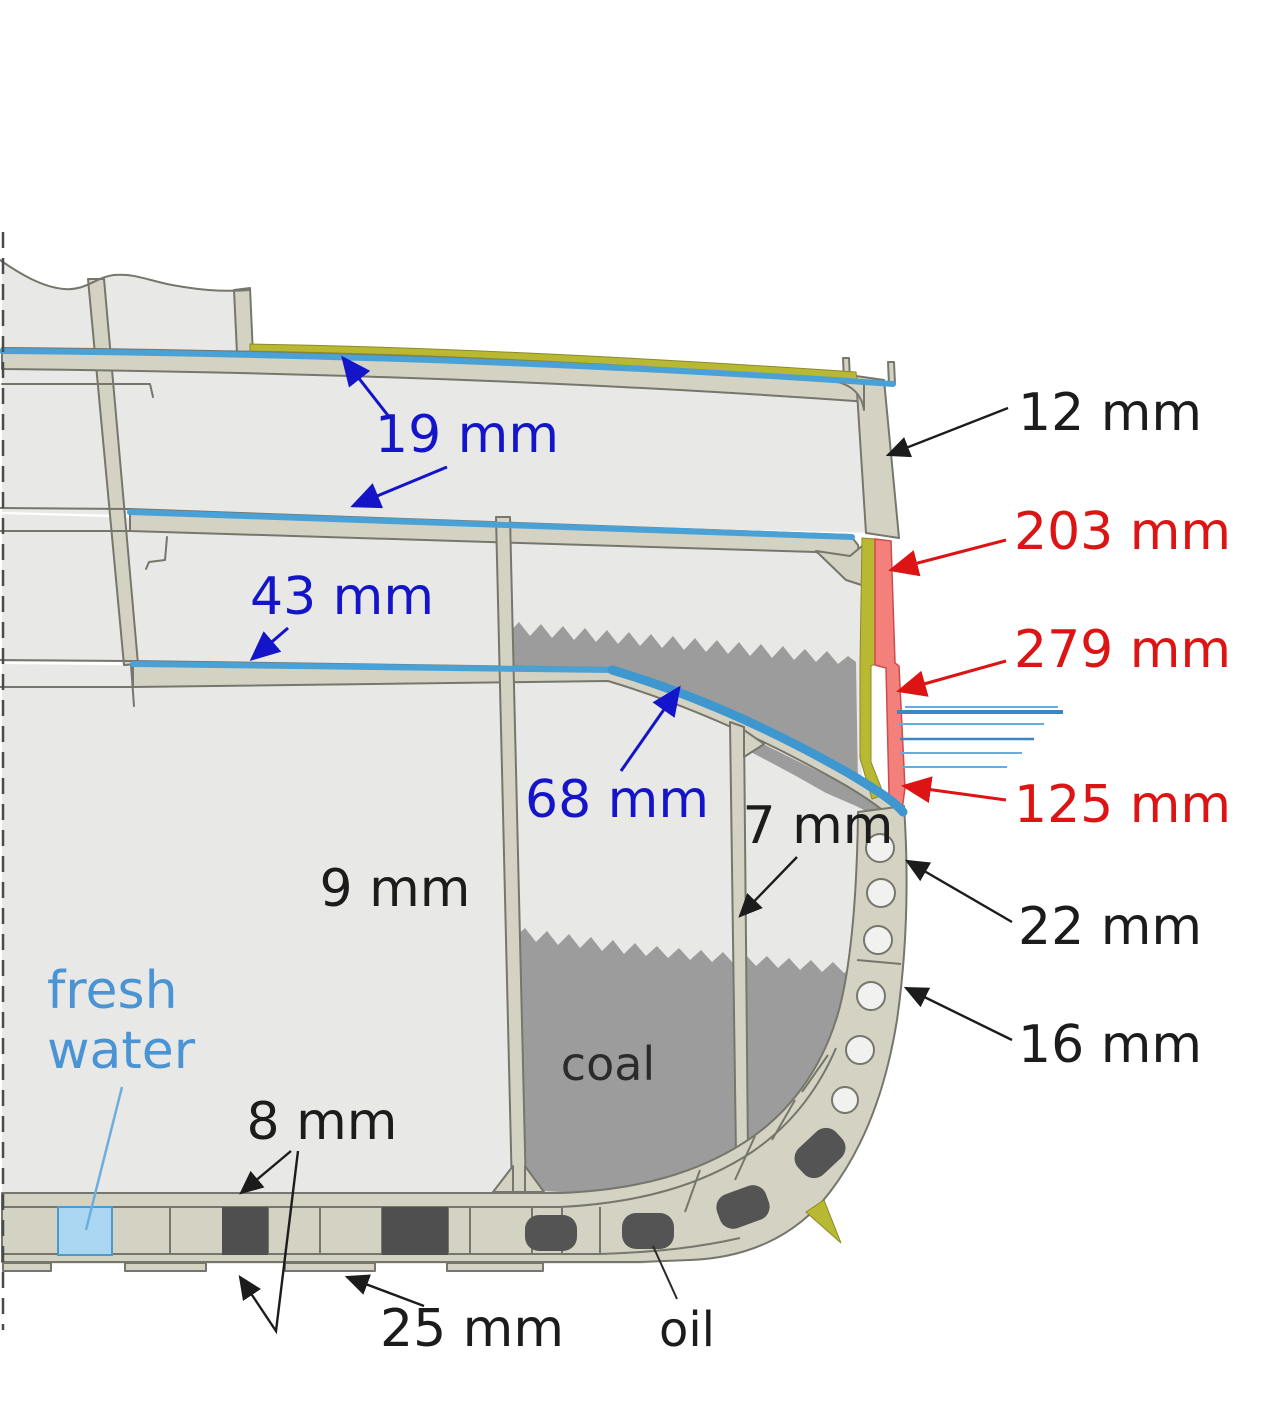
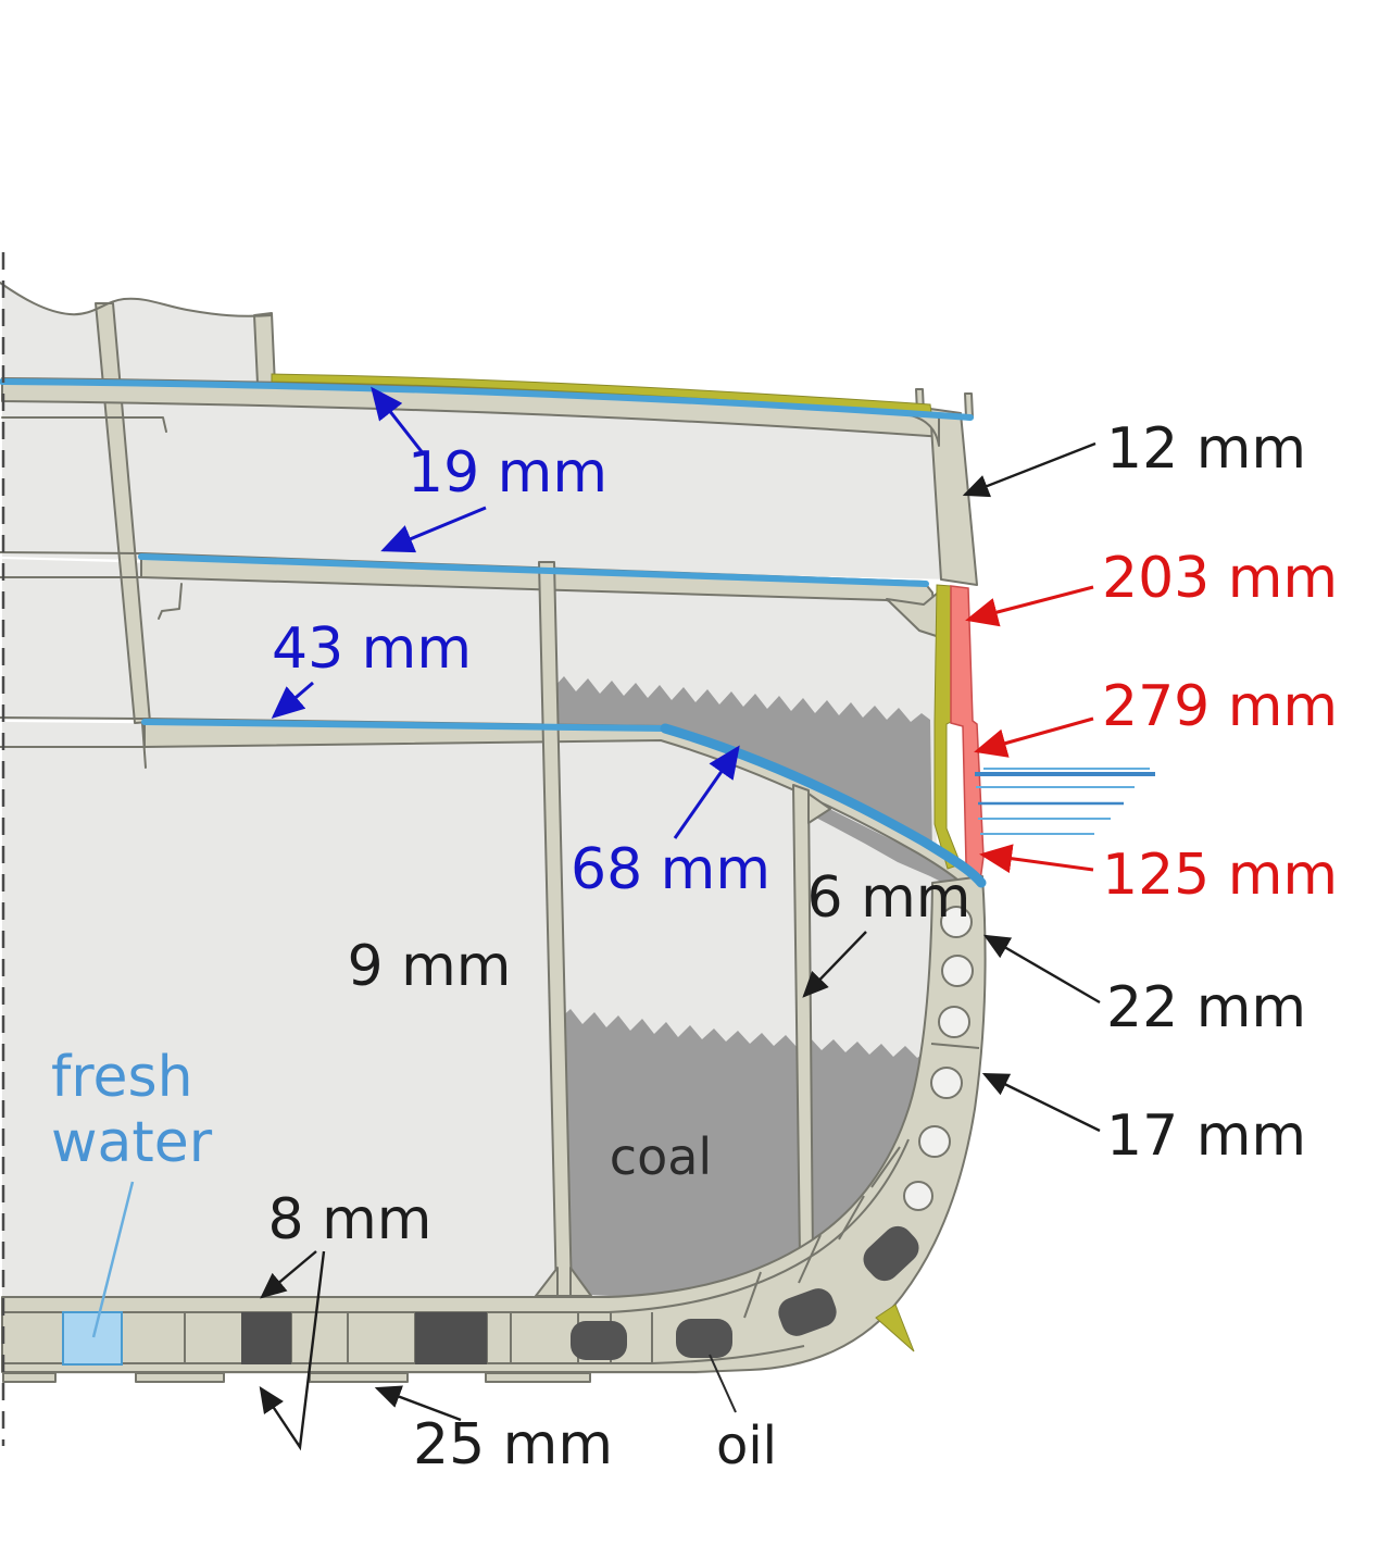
  19 mm
  43 mm
  68 mm
  12 mm
  203 mm
  279 mm
  125 mm
  22 mm
- 16 mm
+ 17 mm
  9 mm
- 7 mm
+ 6 mm
  8 mm
  25 mm
  fresh
  water
  coal
  oil
